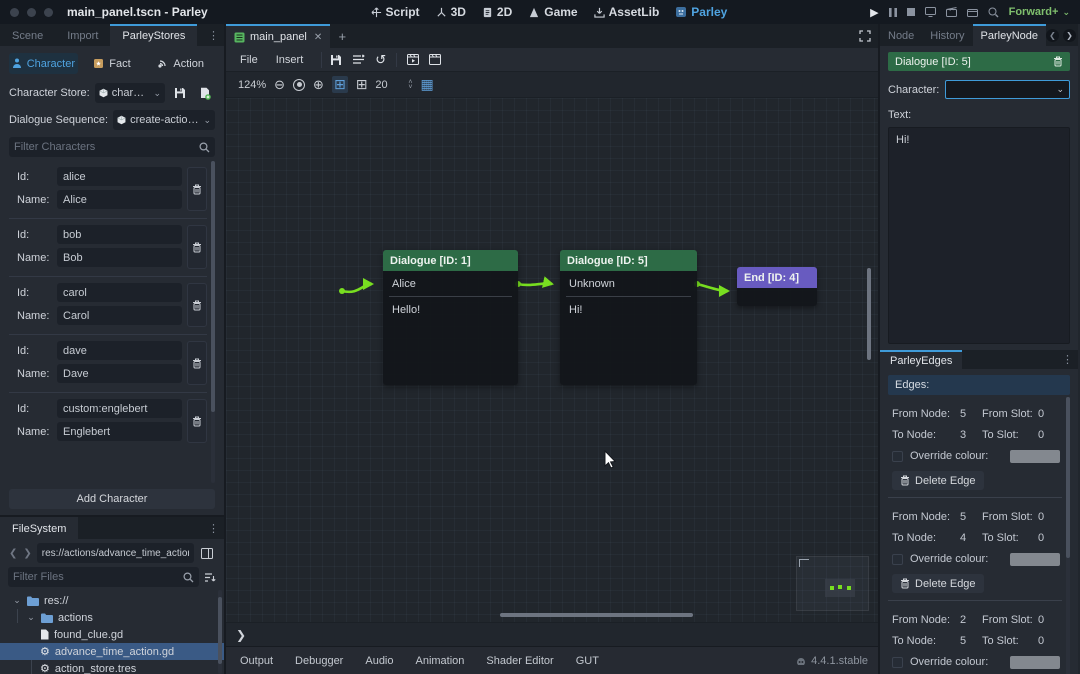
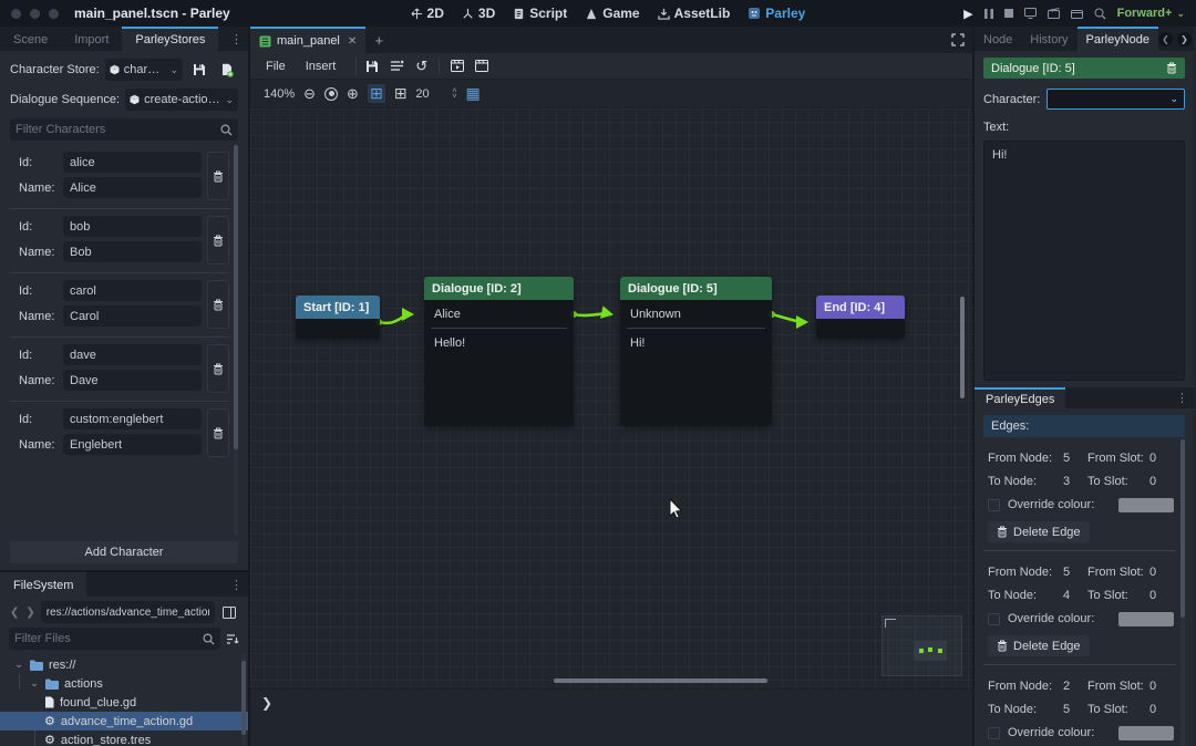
  main_panel.tscn - Parley
- Script
+ 2D
  3D
- 2D
+ Script
  Game
  AssetLib
  Parley
  ▶
  Forward+
  ⌄
  Scene
  Import
  ParleyStores
  ⋮
- Character
- Fact
- Action
  Character Store:
  ⌄
  Dialogue Sequence:
  create-action-
  ⌄
  Filter Characters
  Id:
  alice
  Name:
  Alice
  Id:
  bob
  Name:
  Bob
  Id:
  carol
  Name:
  Carol
  Id:
  dave
  Name:
  Dave
  Id:
  custom:englebert
  Name:
  Englebert
  Add Character
  FileSystem
  ⋮
  ❮
  ❯
  res://actions/advance_time_actio
  Filter Files
  ⌄
  res://
  ⌄
  actions
  found_clue.gd
  ⚙
  advance_time_action.gd
  ⚙
  action_store.tres
  main_panel
  ✕
  +
  File
  Insert
  ↺
- 124%
+ 140%
  ⊖
  ⊕
  ⊞
  ⊞
  20
  ▦
+ Start [ID: 1]
- Dialogue [ID: 1]
+ Dialogue [ID: 2]
  Alice
  Hello!
  Dialogue [ID: 5]
  Unknown
  Hi!
  End [ID: 4]
  ❯
- Output
- Debugger
- Audio
- Animation
- Shader Editor
- GUT
- 4.4.1.stable
  Node
  History
  ParleyNode
  ❮
  ❯
  Dialogue [ID: 5]
  Character:
  ⌄
  Text:
  Hi!
  ParleyEdges
  ⋮
  Edges:
  From Node:
  5
  From Slot:
  0
  To Node:
  3
  To Slot:
  0
  Override colour:
  Delete Edge
  From Node:
  5
  From Slot:
  0
  To Node:
  4
  To Slot:
  0
  Override colour:
  Delete Edge
  From Node:
  2
  From Slot:
  0
  To Node:
  5
  To Slot:
  0
  Override colour:
